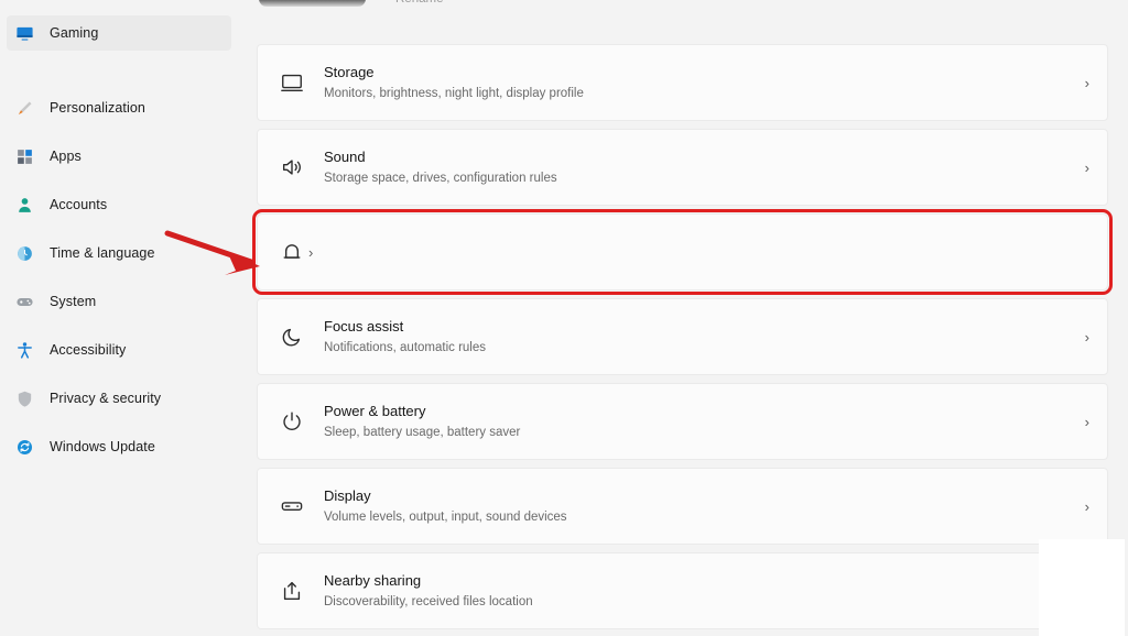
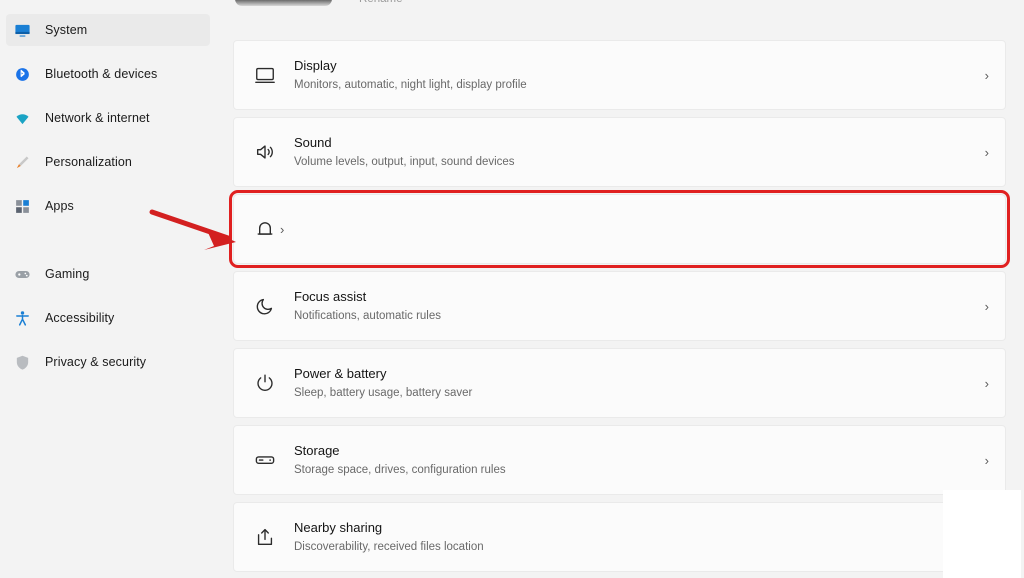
- Gaming
+ System
+ Bluetooth & devices
+ Network & internet
  Personalization
  Apps
- Accounts
- Time & language
- System
+ Gaming
  Accessibility
  Privacy & security
- Windows Update
- Storage
+ Display
- Monitors, brightness, night light, display profile
+ Monitors, automatic, night light, display profile
  ›
  Sound
- Storage space, drives, configuration rules
+ Volume levels, output, input, sound devices
  ›
  ›
  Focus assist
  Notifications, automatic rules
  ›
  Power & battery
  Sleep, battery usage, battery saver
  ›
- Display
+ Storage
- Volume levels, output, input, sound devices
+ Storage space, drives, configuration rules
  ›
  Nearby sharing
  Discoverability, received files location
